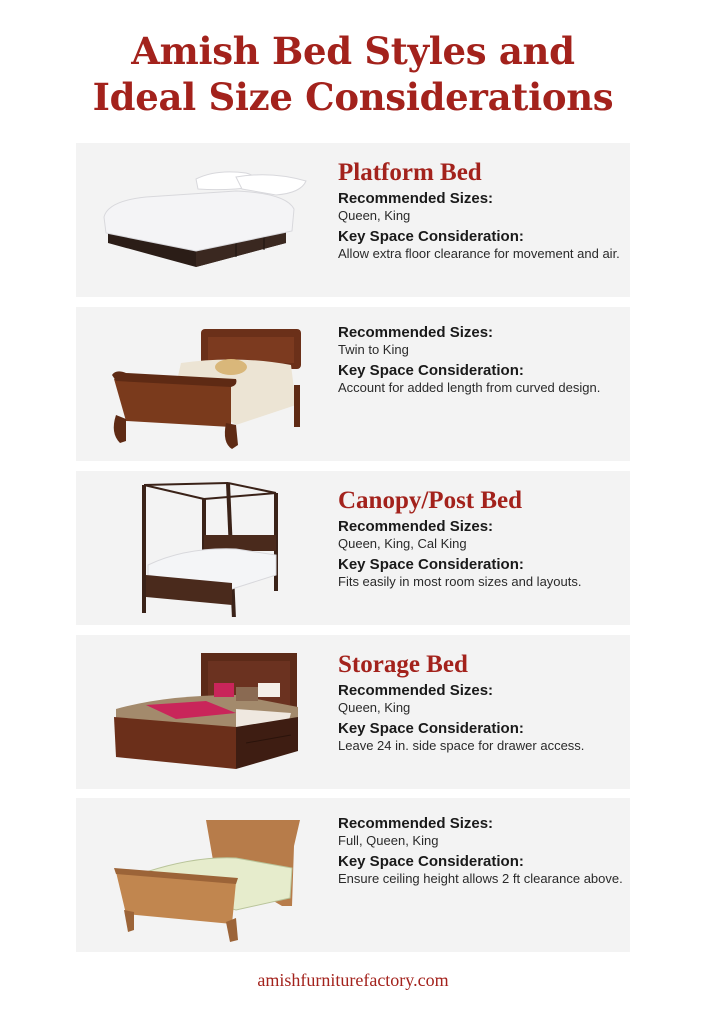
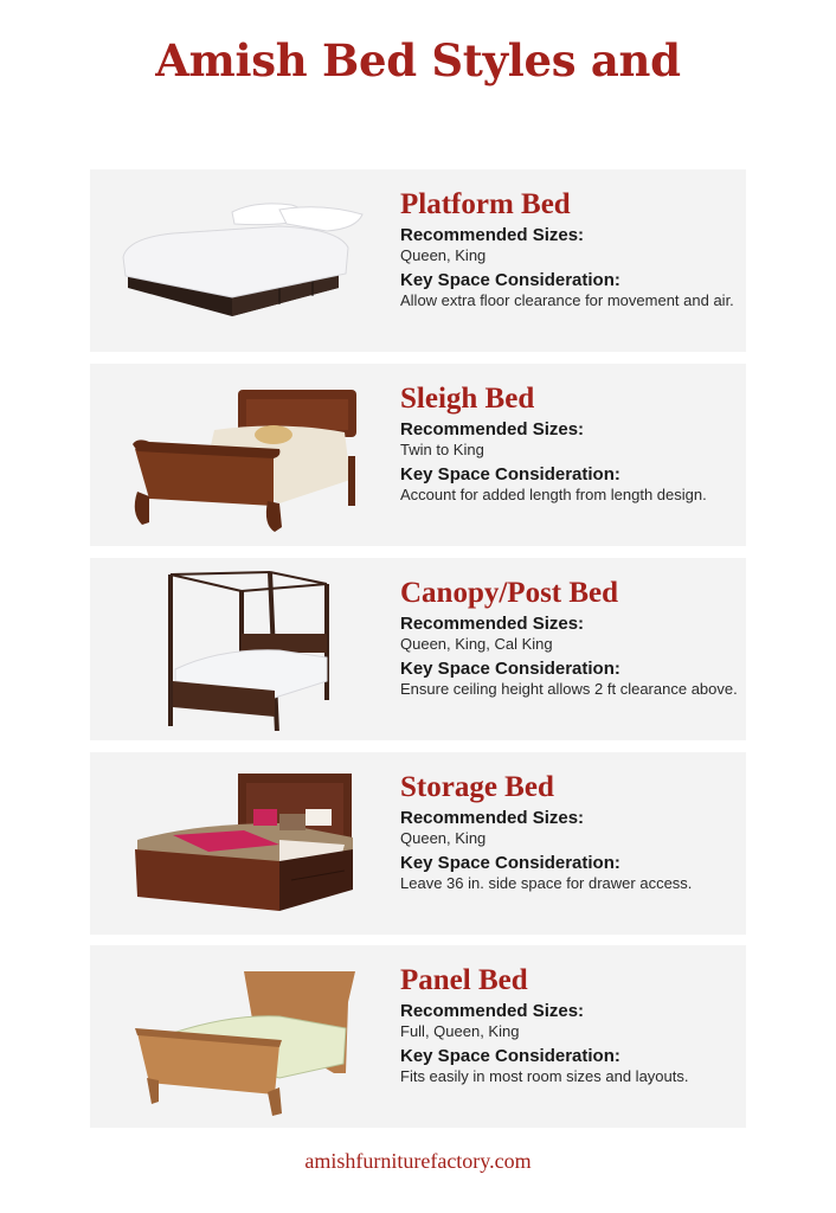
  Amish Bed Styles and
- Ideal Size Considerations
  Platform Bed
  Recommended Sizes:
  Queen, King
  Key Space Consideration:
  Allow extra floor clearance for movement and air.
+ Sleigh Bed
  Recommended Sizes:
  Twin to King
  Key Space Consideration:
- Account for added length from curved design.
+ Account for added length from length design.
  Canopy/Post Bed
  Recommended Sizes:
  Queen, King, Cal King
  Key Space Consideration:
- Fits easily in most room sizes and layouts.
+ Ensure ceiling height allows 2 ft clearance above.
  Storage Bed
  Recommended Sizes:
  Queen, King
  Key Space Consideration:
- Leave 24 in. side space for drawer access.
+ Leave 36 in. side space for drawer access.
+ Panel Bed
  Recommended Sizes:
  Full, Queen, King
  Key Space Consideration:
- Ensure ceiling height allows 2 ft clearance above.
+ Fits easily in most room sizes and layouts.
  amishfurniturefactory.com
